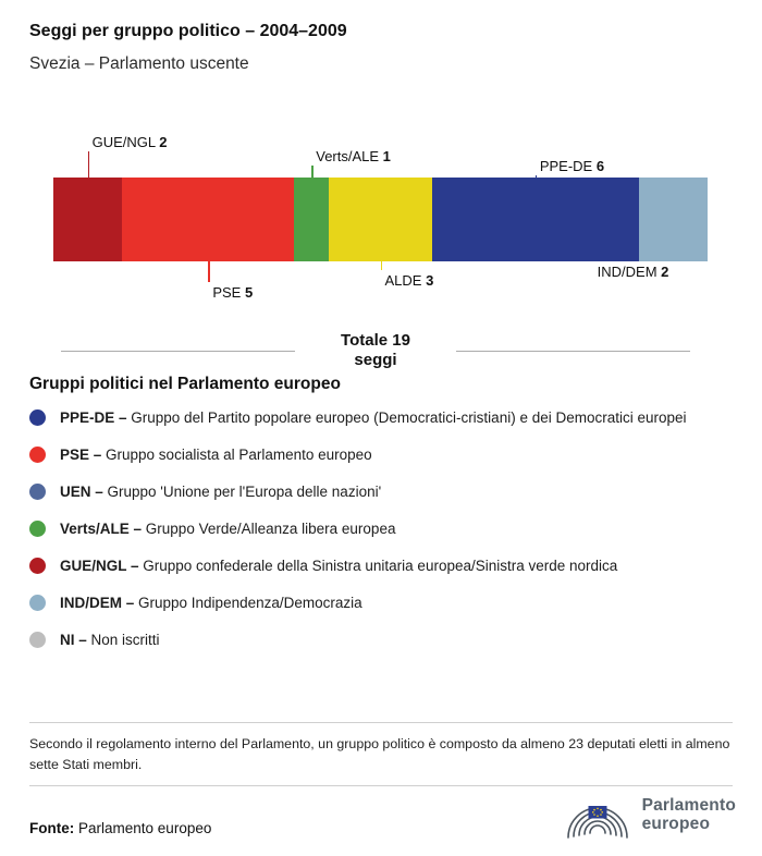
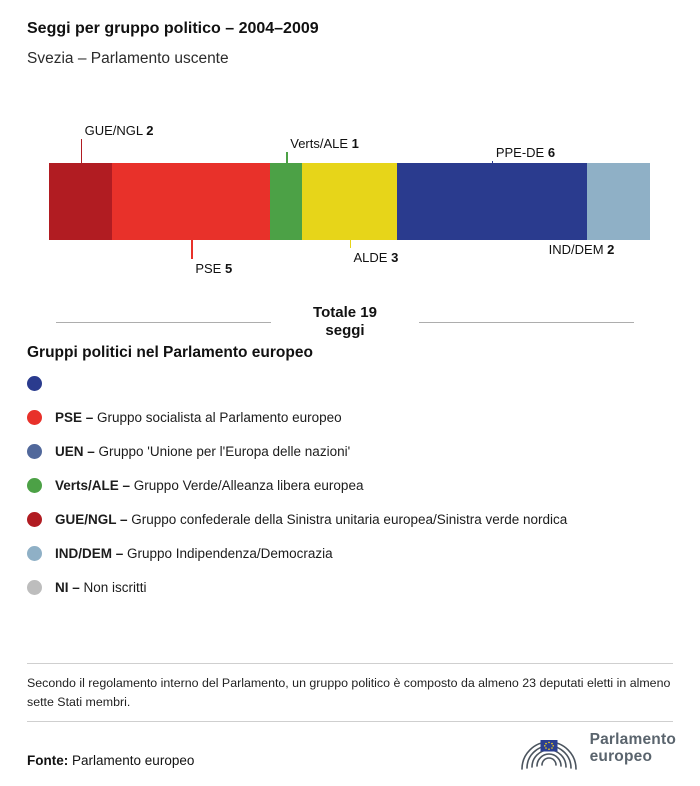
  Seggi per gruppo politico – 2004–2009
  Svezia – Parlamento uscente
  GUE/NGL 2
  PSE 5
  Verts/ALE 1
  ALDE 3
  PPE-DE 6
  IND/DEM 2
  Totale 19 seggi
  Gruppi politici nel Parlamento europeo
- PPE-DE – Gruppo del Partito popolare europeo (Democratici-cristiani) e dei Democratici europei
  PSE – Gruppo socialista al Parlamento europeo
  UEN – Gruppo 'Unione per l'Europa delle nazioni'
  Verts/ALE – Gruppo Verde/Alleanza libera europea
  GUE/NGL – Gruppo confederale della Sinistra unitaria europea/Sinistra verde nordica
  IND/DEM – Gruppo Indipendenza/Democrazia
  NI – Non iscritti
  Secondo il regolamento interno del Parlamento, un gruppo politico è composto da almeno 23 deputati eletti in almeno sette Stati membri.
  Fonte: Parlamento europeo
  Parlamento
  europeo
